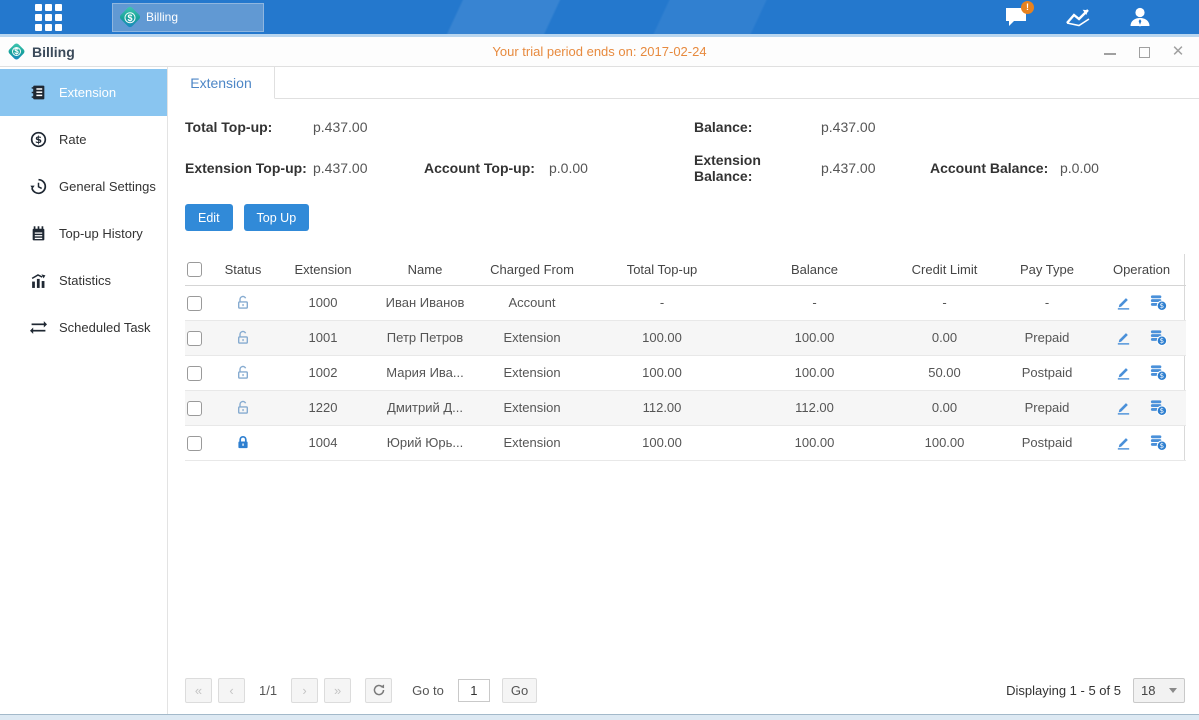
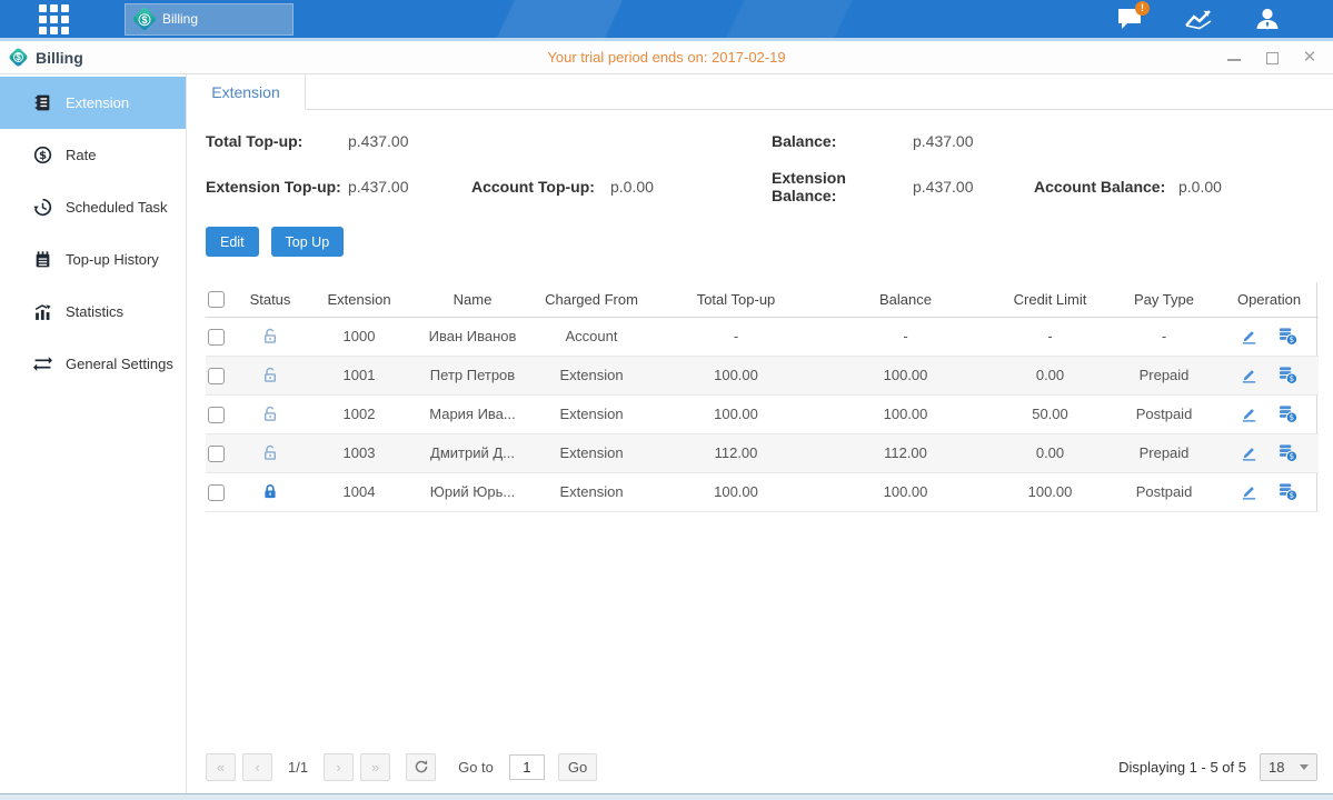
  Billing
  !
  Billing
- Your trial period ends on: 2017-02-24
+ Your trial period ends on: 2017-02-19
  ✕
  Extension
  $
  Rate
- General Settings
+ Scheduled Task
  Top-up History
  Statistics
- Scheduled Task
+ General Settings
  Extension
  Total Top-up:
  p.437.00
  Balance:
  p.437.00
  Extension Top-up:
  p.437.00
  Account Top-up:
  p.0.00
  Extension Balance:
  p.437.00
  Account Balance:
  p.0.00
  Edit
  Top Up
  	Status	Extension	Name	Charged From	Total Top-up	Balance	Credit Limit	Pay Type	Operation
  		1000	Иван Иванов	Account	-	-	-	-	$
  		1001	Петр Петров	Extension	100.00	100.00	0.00	Prepaid	$
  		1002	Мария Ива...	Extension	100.00	100.00	50.00	Postpaid	$
- 		1220	Дмитрий Д...	Extension	112.00	112.00	0.00	Prepaid	$
+ 		1003	Дмитрий Д...	Extension	112.00	112.00	0.00	Prepaid	$
  		1004	Юрий Юрь...	Extension	100.00	100.00	100.00	Postpaid	$
  «
  ‹
  1/1
  ›
  »
  Go to
  1
  Go
  Displaying 1 - 5 of 5
  18
